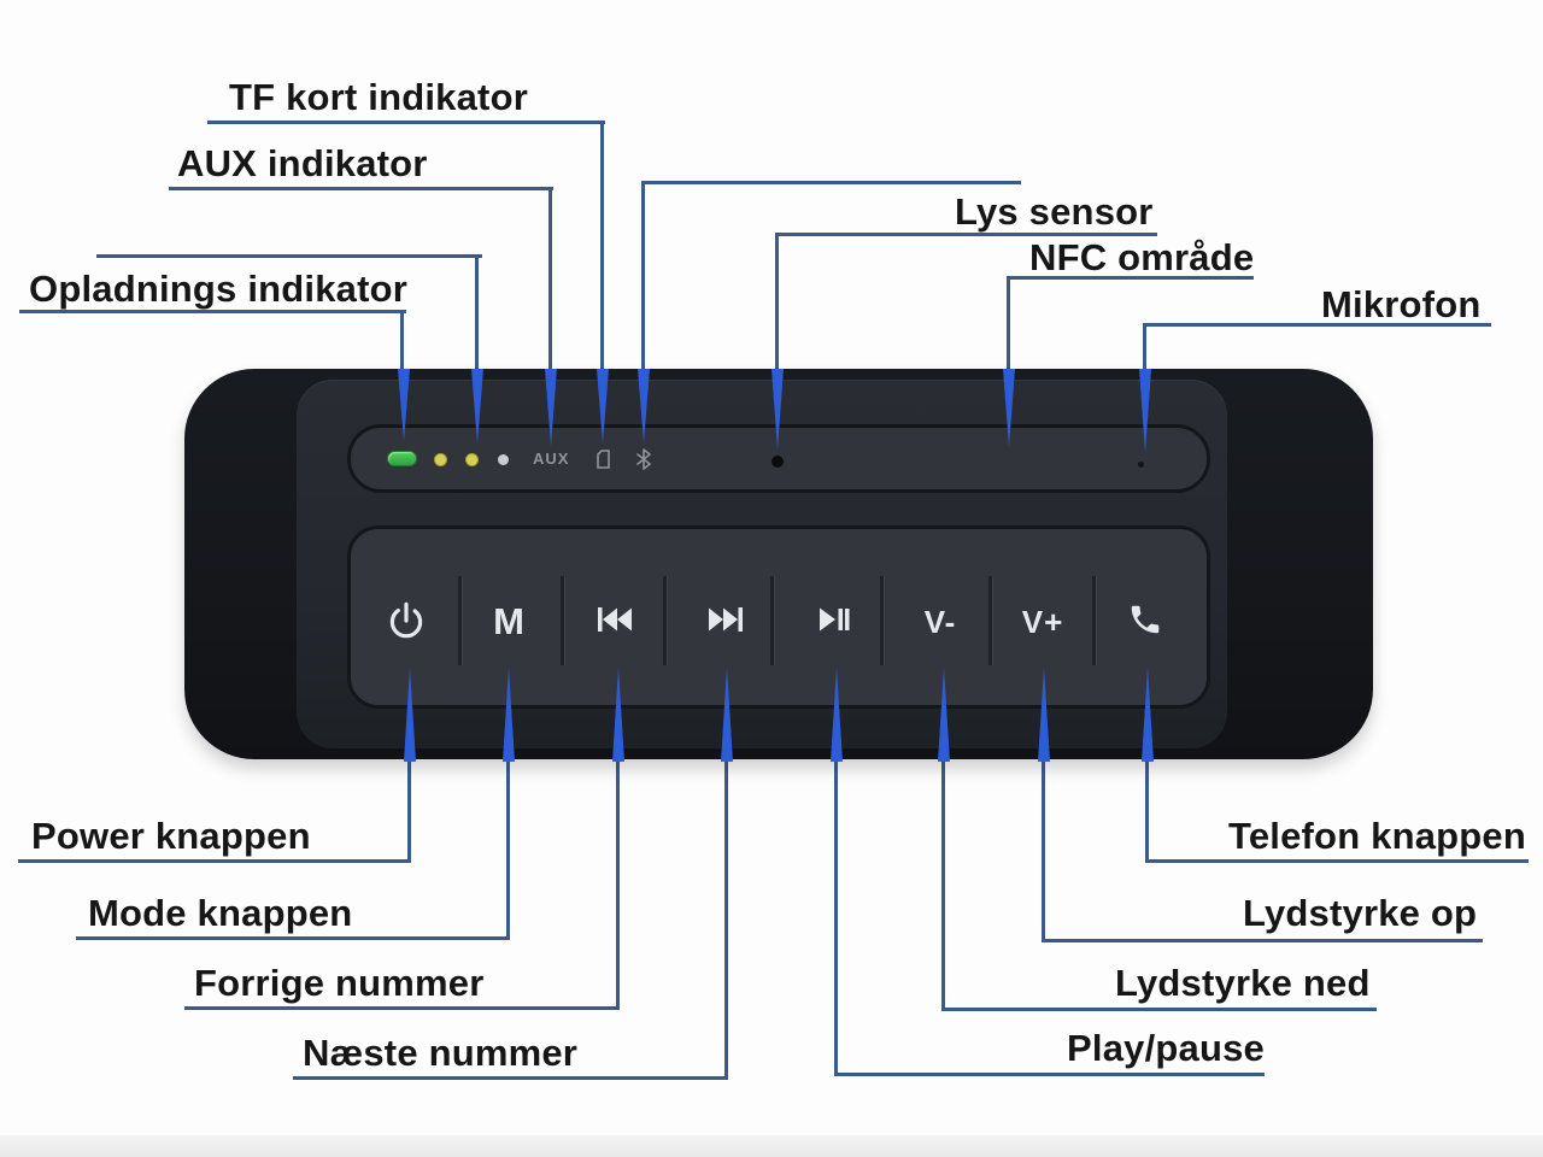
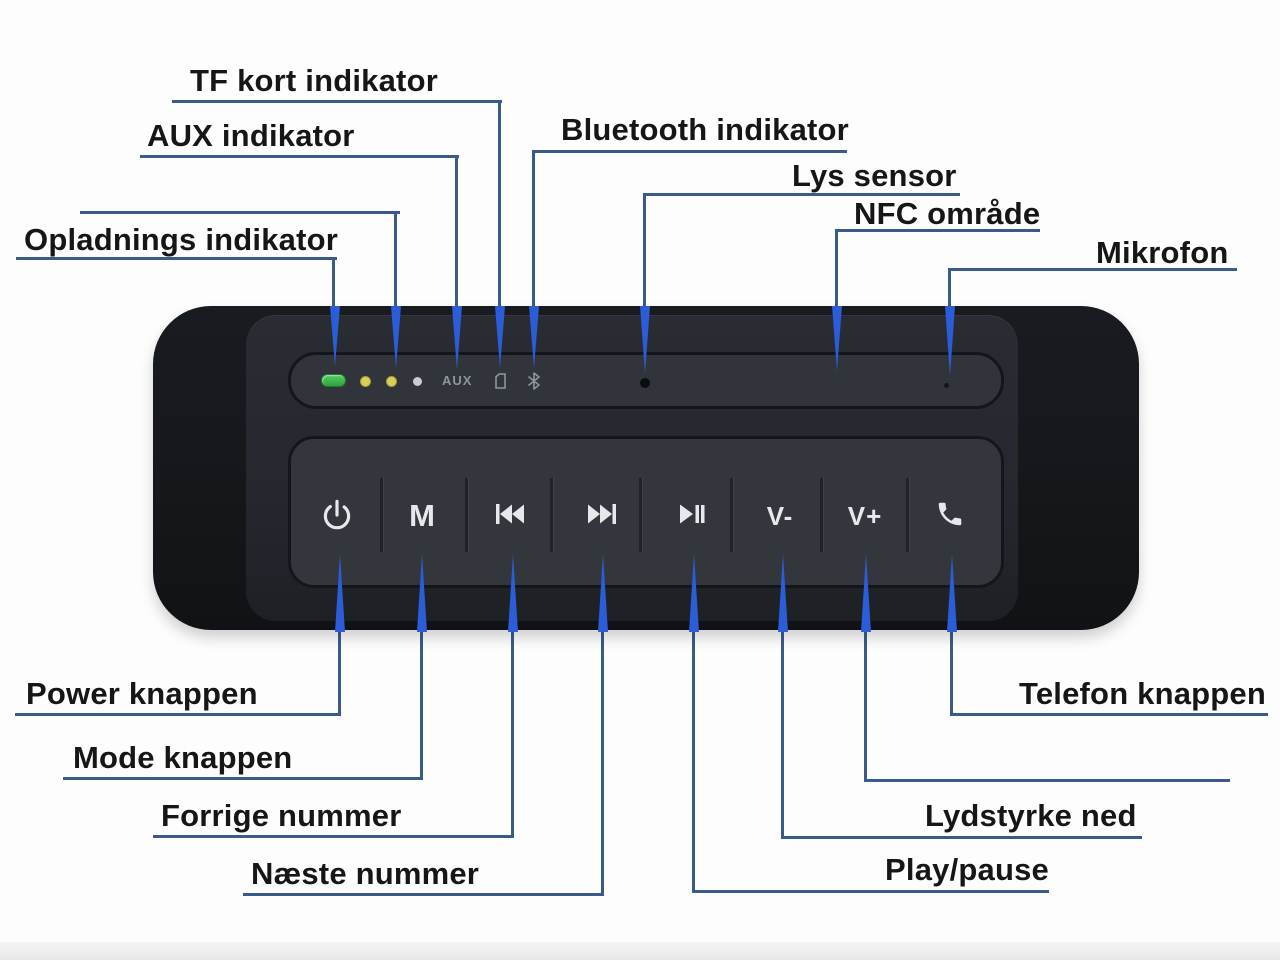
  TF kort indikator
  AUX indikator
  Opladnings indikator
+ Bluetooth indikator
  Lys sensor
  NFC område
  Mikrofon
  Power knappen
  Mode knappen
  Forrige nummer
  Næste nummer
  Telefon knappen
- Lydstyrke op
  Lydstyrke ned
  Play/pause
  AUX
  M
  V-
  V+
